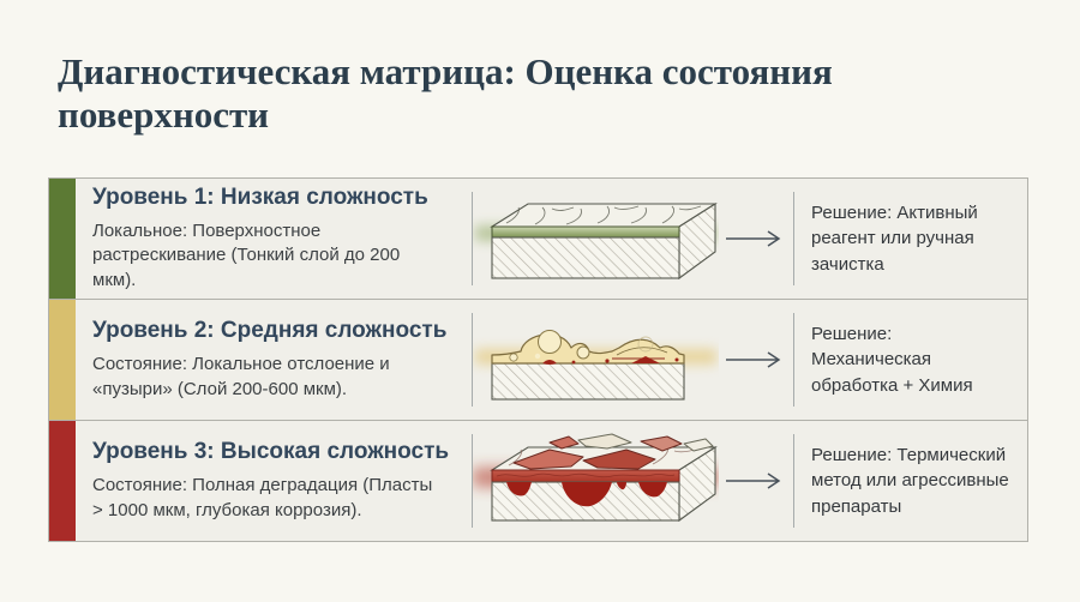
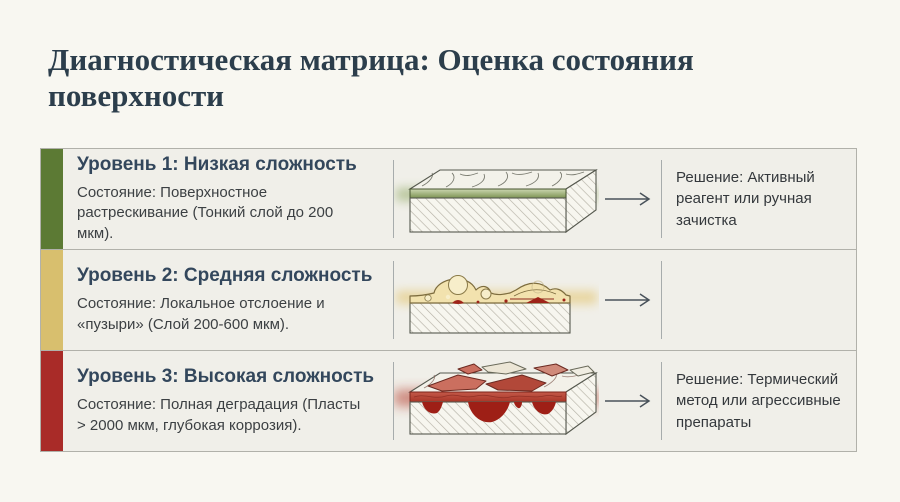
  Диагностическая матрица: Оценка состояния поверхности
  Уровень 1: Низкая сложность
- Локальное: Поверхностное растрескивание (Тонкий слой до 200 мкм).
+ Состояние: Поверхностное растрескивание (Тонкий слой до 200 мкм).
  Решение: Активный реагент или ручная зачистка
  Уровень 2: Средняя сложность
  Состояние: Локальное отслоение и «пузыри» (Слой 200-600 мкм).
- Решение: Механическая обработка + Химия
  Уровень 3: Высокая сложность
- Состояние: Полная деградация (Пласты > 1000 мкм, глубокая коррозия).
+ Состояние: Полная деградация (Пласты > 2000 мкм, глубокая коррозия).
  Решение: Термический метод или агрессивные препараты
